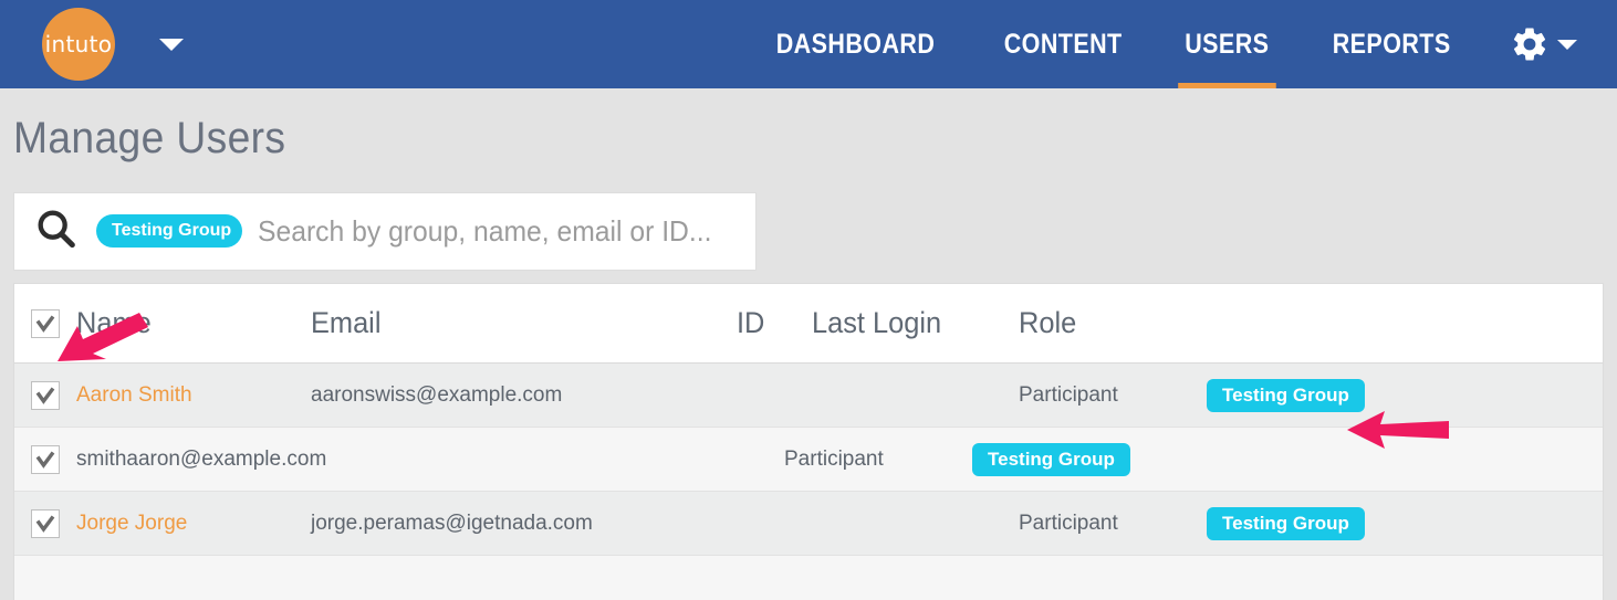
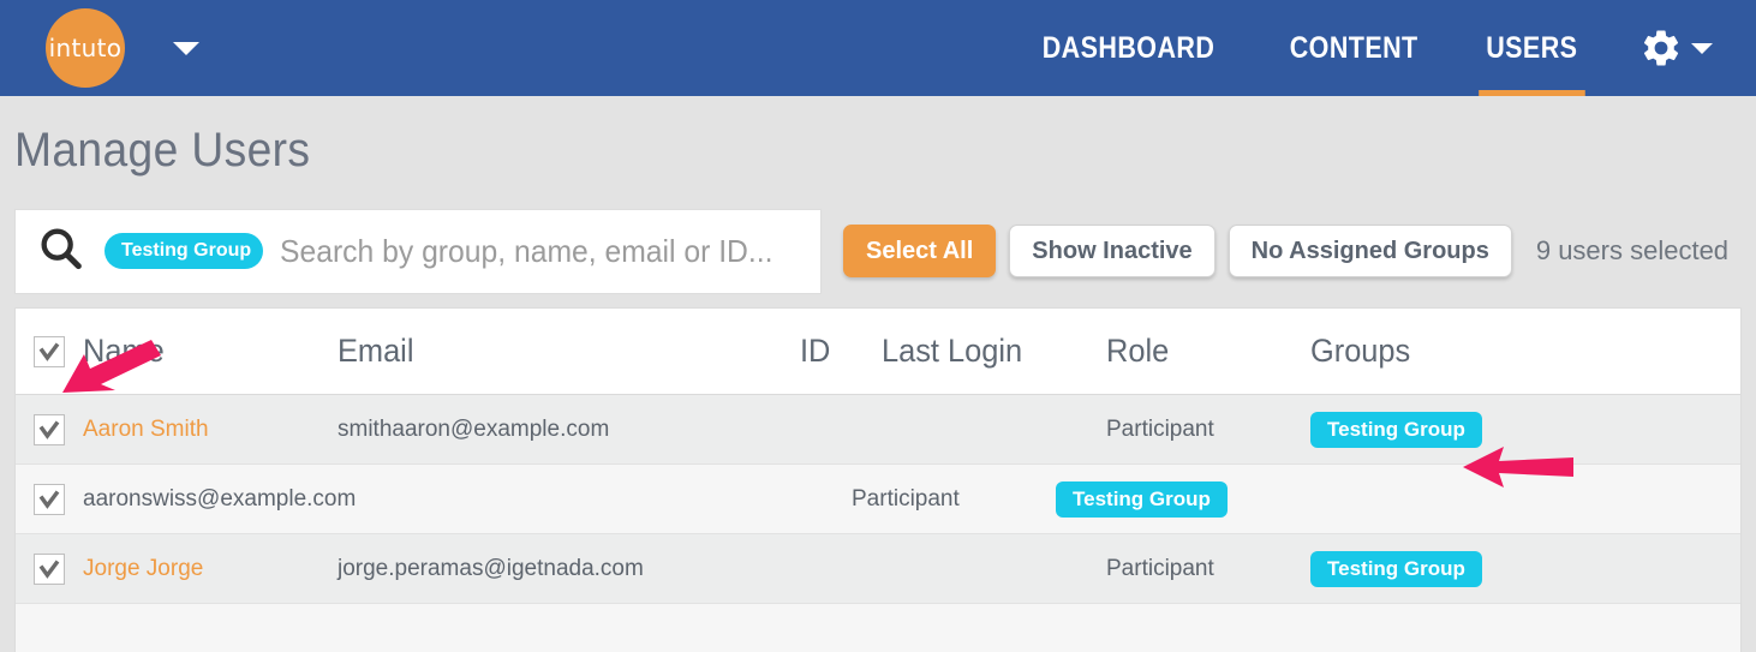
  intuto
  DASHBOARD
  CONTENT
  USERS
- REPORTS
  Manage Users
  Testing Group
  Search by group, name, email or ID...
+ Select All
+ Show Inactive
+ No Assigned Groups
+ 9 users selected
  Email
  ID
  Last Login
  Role
+ Groups
  Aaron Smith
- aaronswiss@example.com
+ smithaaron@example.com
  Participant
  Testing Group
- smithaaron@example.com
+ aaronswiss@example.com
  Participant
  Testing Group
  Jorge Jorge
  jorge.peramas@igetnada.com
  Participant
  Testing Group
